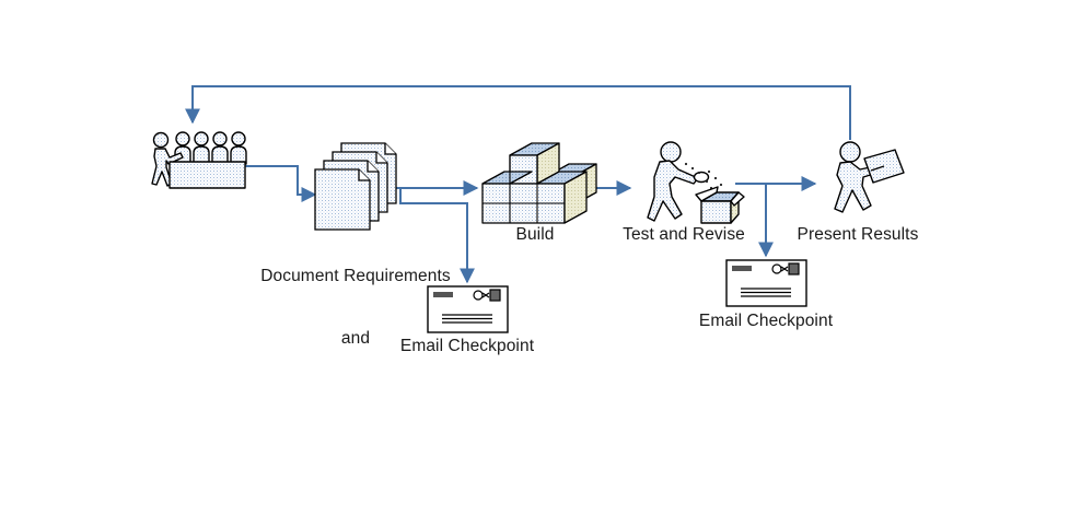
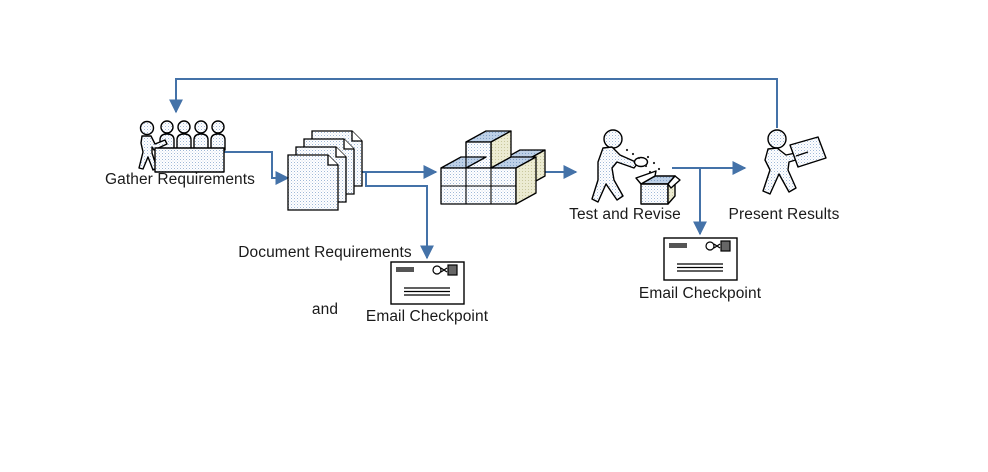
+ Gather Requirements
  Document Requirements
  and
- Build
  Test and Revise
  Present Results
  Email Checkpoint
  Email Checkpoint
